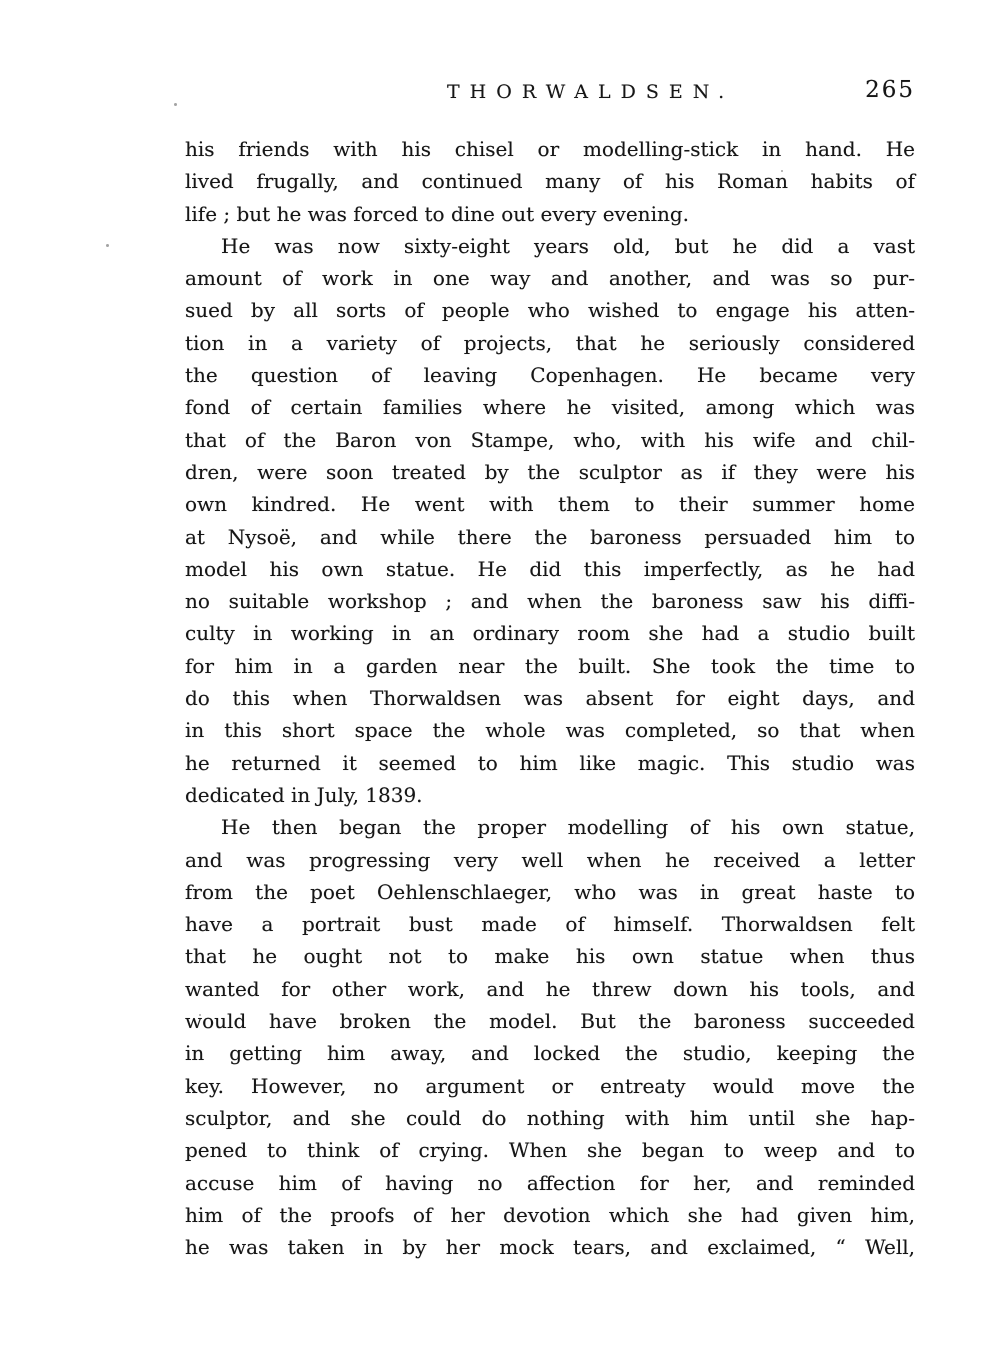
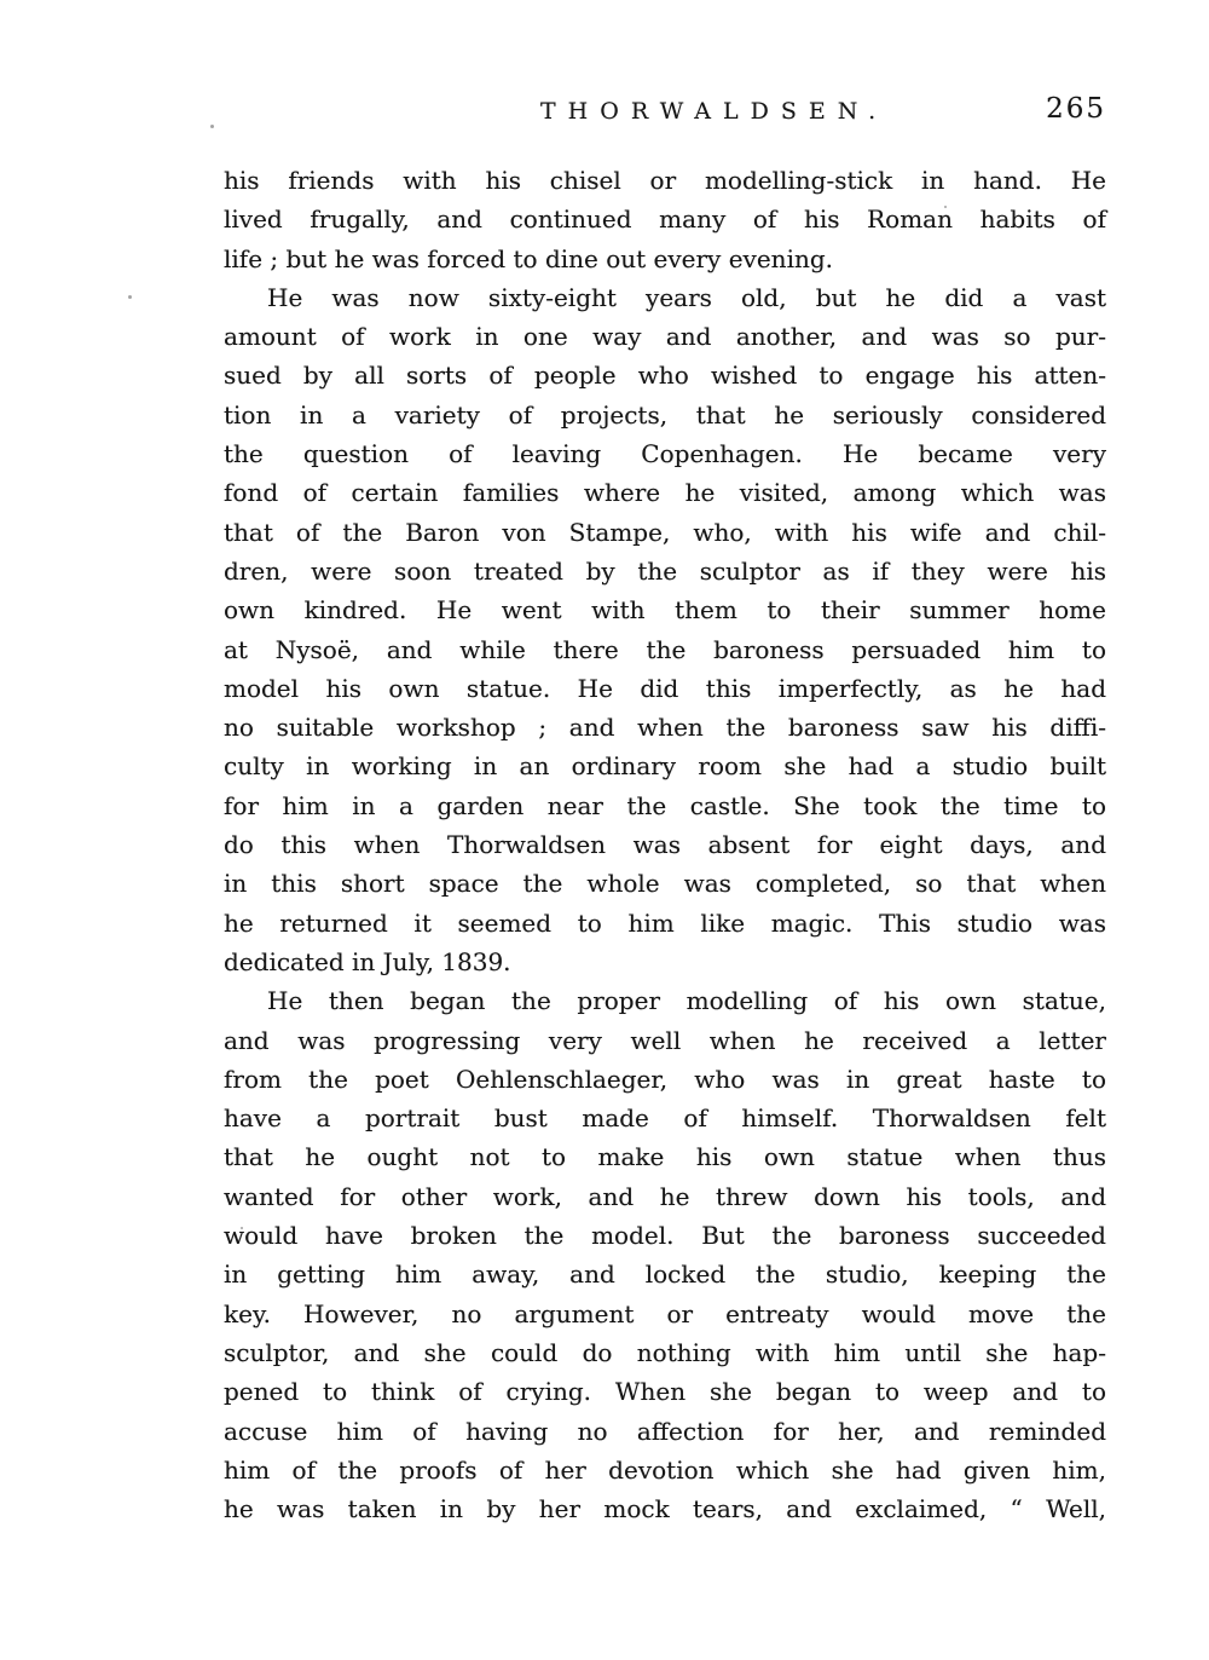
  THORWALDSEN.
  265
  his friends with his chisel or modelling-stick in hand. He
  lived frugally, and continued many of his Roman habits of
  life ; but he was forced to dine out every evening.
  He was now sixty-eight years old, but he did a vast
  amount of work in one way and another, and was so pur-
  sued by all sorts of people who wished to engage his atten-
  tion in a variety of projects, that he seriously considered
  the question of leaving Copenhagen. He became very
  fond of certain families where he visited, among which was
  that of the Baron von Stampe, who, with his wife and chil-
  dren, were soon treated by the sculptor as if they were his
  own kindred. He went with them to their summer home
  at Nysoë, and while there the baroness persuaded him to
  model his own statue. He did this imperfectly, as he had
  no suitable workshop ; and when the baroness saw his diffi-
  culty in working in an ordinary room she had a studio built
- for him in a garden near the built. She took the time to
+ for him in a garden near the castle. She took the time to
  do this when Thorwaldsen was absent for eight days, and
  in this short space the whole was completed, so that when
  he returned it seemed to him like magic. This studio was
  dedicated in July, 1839.
  He then began the proper modelling of his own statue,
  and was progressing very well when he received a letter
  from the poet Oehlenschlaeger, who was in great haste to
  have a portrait bust made of himself. Thorwaldsen felt
  that he ought not to make his own statue when thus
  wanted for other work, and he threw down his tools, and
  would have broken the model. But the baroness succeeded
  in getting him away, and locked the studio, keeping the
  key. However, no argument or entreaty would move the
  sculptor, and she could do nothing with him until she hap-
  pened to think of crying. When she began to weep and to
  accuse him of having no affection for her, and reminded
  him of the proofs of her devotion which she had given him,
  he was taken in by her mock tears, and exclaimed, “ Well,
